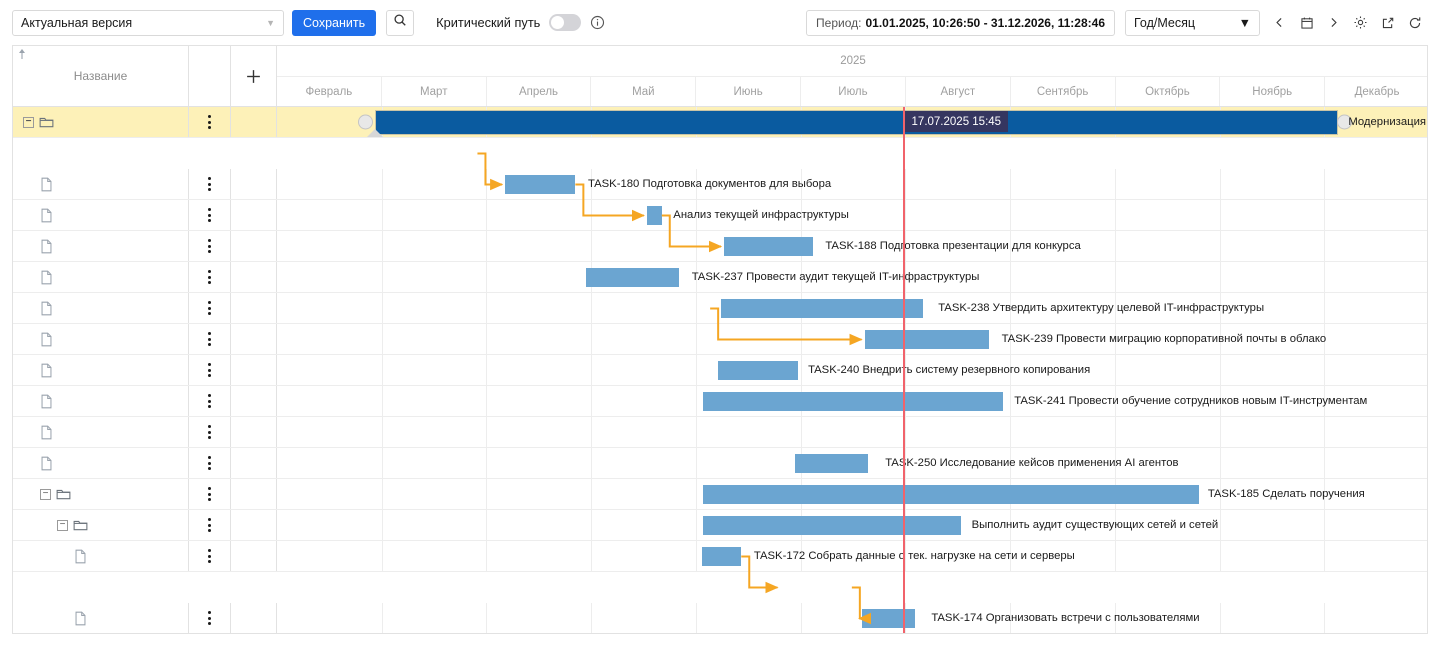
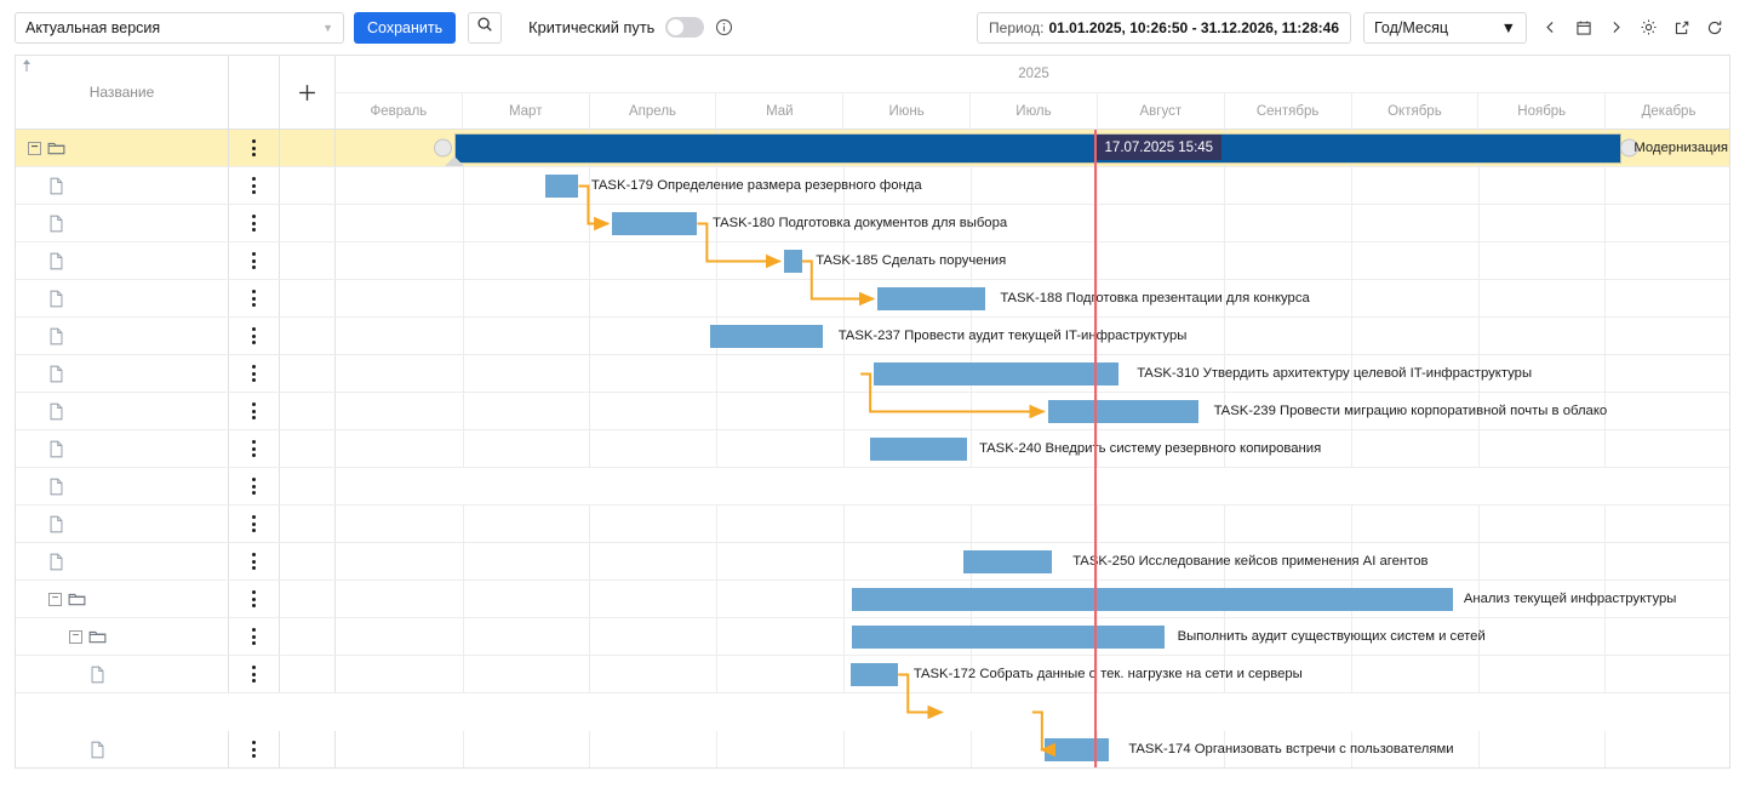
  Актуальная версия
  ▼
  Сохранить
  Критический путь
  Период:
  01.01.2025, 10:26:50 - 31.12.2026, 11:28:46
  Год/Месяц
  ▼
  Название
  2025
  Февраль
  Март
  Апрель
  Май
  Июнь
  Июль
  Август
  Сентябрь
  Октябрь
  Ноябрь
  Декабрь
  −
  Модернизация
+ TASK-179 Определение размера резервного фонда
  TASK-180 Подготовка документов для выбора
- Анализ текущей инфраструктуры
+ TASK-185 Сделать поручения
  TASK-188 Подотовка презентации для конкурса
  TASK-237 Провести аудит текущей IT-инфраструктуры
- TASK-238 Утвердить архитектуру целевой IT-инфраструктуры
+ TASK-310 Утвердить архитектуру целевой IT-инфраструктуры
  TASK-239 Провести миграцию корпоративной почты в облако
  TASK-240 Внедриь систему резервного копирования
- TASK-241 Провести обучение сотрудников новым IT-инструментам
  TAK-250 Исследование кейсов применения AI агентов
  −
- TASK-185 Сделать поручения
+ Анализ текущей инфраструктуры
  −
- Выполнить аудит существующих сетей и сетей
+ Выполнить аудит существующих систем и сетей
  TASK-172 Собрать данные тек. нагрузке на сети и серверы
  TASK-174 Организовать встречи с пользователями
  17.07.2025 15:45
